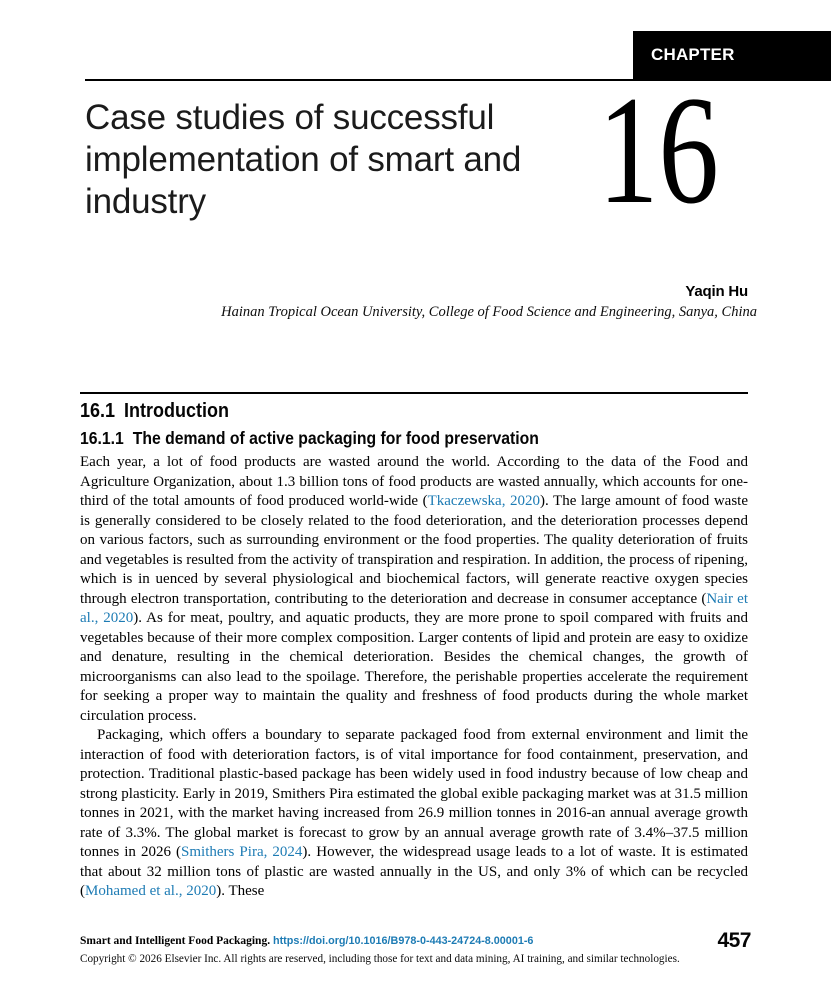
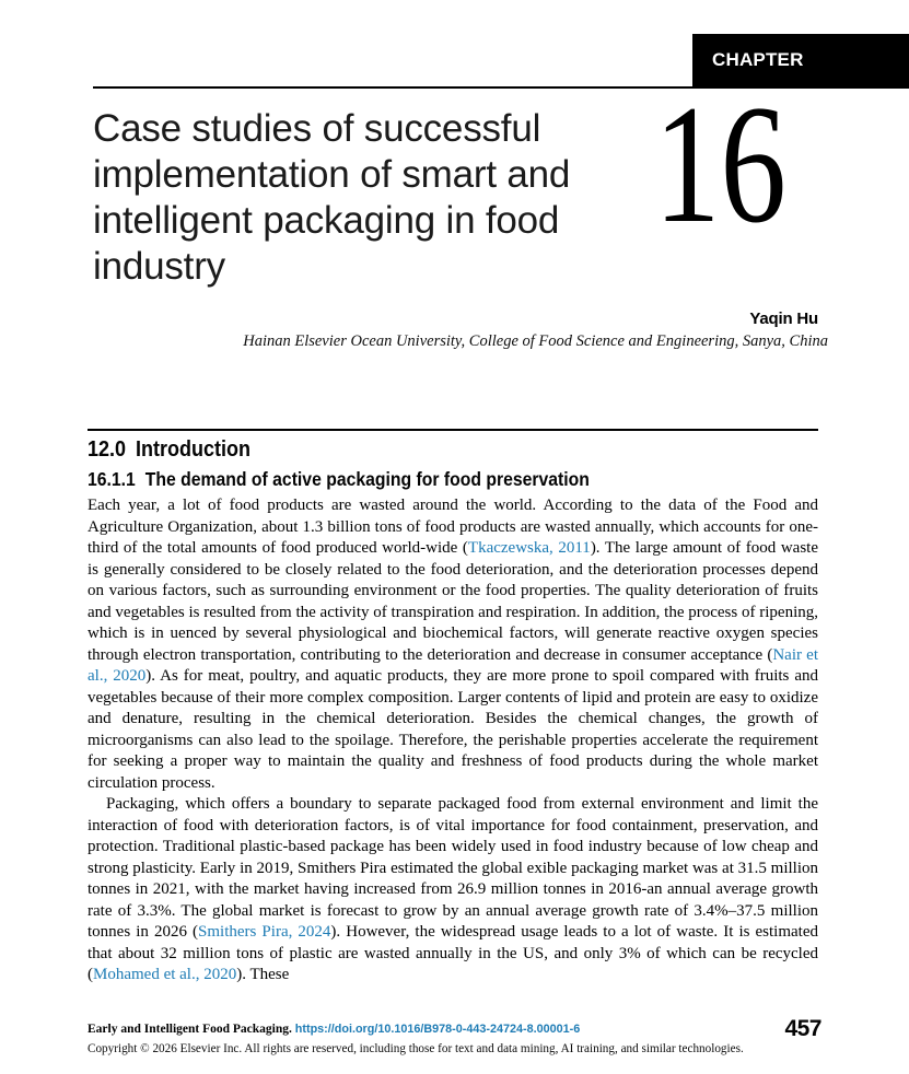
  CHAPTER
  Case studies of successful
  implementation of smart and
+ intelligent packaging in food
  industry
  16
  Yaqin Hu
- Hainan Tropical Ocean University, College of Food Science and Engineering, Sanya, China
+ Hainan Elsevier Ocean University, College of Food Science and Engineering, Sanya, China
- 16.1 Introduction
+ 12.0 Introduction
  16.1.1 The demand of active packaging for food preservation
- Each year, a lot of food products are wasted around the world. According to the data of the Food and Agriculture Organization, about 1.3 billion tons of food products are wasted annually, which accounts for one-third of the total amounts of food produced world-wide (Tkaczewska, 2020). The large amount of food waste is generally considered to be closely related to the food deterioration, and the deterioration processes depend on various factors, such as surrounding environment or the food properties. The quality deterioration of fruits and vegetables is resulted from the activity of transpiration and respiration. In addition, the process of ripening, which is in uenced by several physiological and biochemical factors, will generate reactive oxygen species through electron transportation, contributing to the deterioration and decrease in consumer acceptance (Nair et al., 2020). As for meat, poultry, and aquatic products, they are more prone to spoil compared with fruits and vegetables because of their more complex composition. Larger contents of lipid and protein are easy to oxidize and denature, resulting in the chemical deterioration. Besides the chemical changes, the growth of microorganisms can also lead to the spoilage. Therefore, the perishable properties accelerate the requirement for seeking a proper way to maintain the quality and freshness of food products during the whole market circulation process.
+ Each year, a lot of food products are wasted around the world. According to the data of the Food and Agriculture Organization, about 1.3 billion tons of food products are wasted annually, which accounts for one-third of the total amounts of food produced world-wide (Tkaczewska, 2011). The large amount of food waste is generally considered to be closely related to the food deterioration, and the deterioration processes depend on various factors, such as surrounding environment or the food properties. The quality deterioration of fruits and vegetables is resulted from the activity of transpiration and respiration. In addition, the process of ripening, which is in uenced by several physiological and biochemical factors, will generate reactive oxygen species through electron transportation, contributing to the deterioration and decrease in consumer acceptance (Nair et al., 2020). As for meat, poultry, and aquatic products, they are more prone to spoil compared with fruits and vegetables because of their more complex composition. Larger contents of lipid and protein are easy to oxidize and denature, resulting in the chemical deterioration. Besides the chemical changes, the growth of microorganisms can also lead to the spoilage. Therefore, the perishable properties accelerate the requirement for seeking a proper way to maintain the quality and freshness of food products during the whole market circulation process.
  Packaging, which offers a boundary to separate packaged food from external environment and limit the interaction of food with deterioration factors, is of vital importance for food containment, preservation, and protection. Traditional plastic-based package has been widely used in food industry because of low cheap and strong plasticity. Early in 2019, Smithers Pira estimated the global exible packaging market was at 31.5 million tonnes in 2021, with the market having increased from 26.9 million tonnes in 2016-an annual average growth rate of 3.3%. The global market is forecast to grow by an annual average growth rate of 3.4%–37.5 million tonnes in 2026 (Smithers Pira, 2024). However, the widespread usage leads to a lot of waste. It is estimated that about 32 million tons of plastic are wasted annually in the US, and only 3% of which can be recycled (Mohamed et al., 2020). These
- Smart and Intelligent Food Packaging. https://doi.org/10.1016/B978-0-443-24724-8.00001-6
+ Early and Intelligent Food Packaging. https://doi.org/10.1016/B978-0-443-24724-8.00001-6
  Copyright © 2026 Elsevier Inc. All rights are reserved, including those for text and data mining, AI training, and similar technologies.
  457
